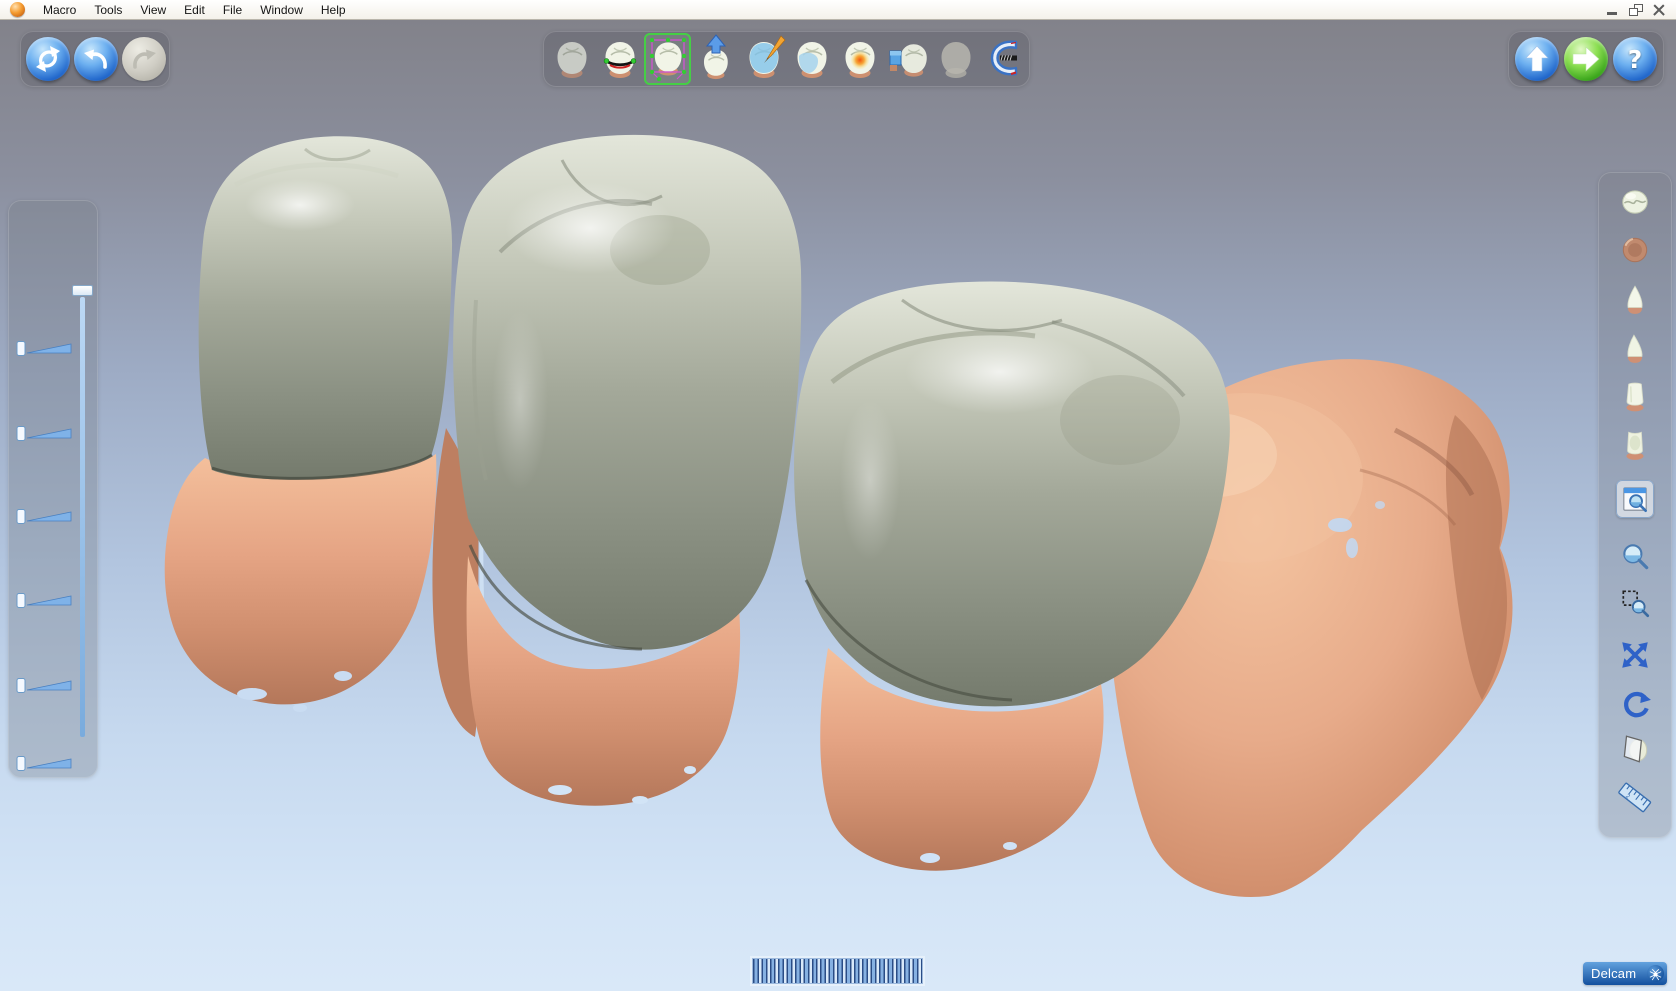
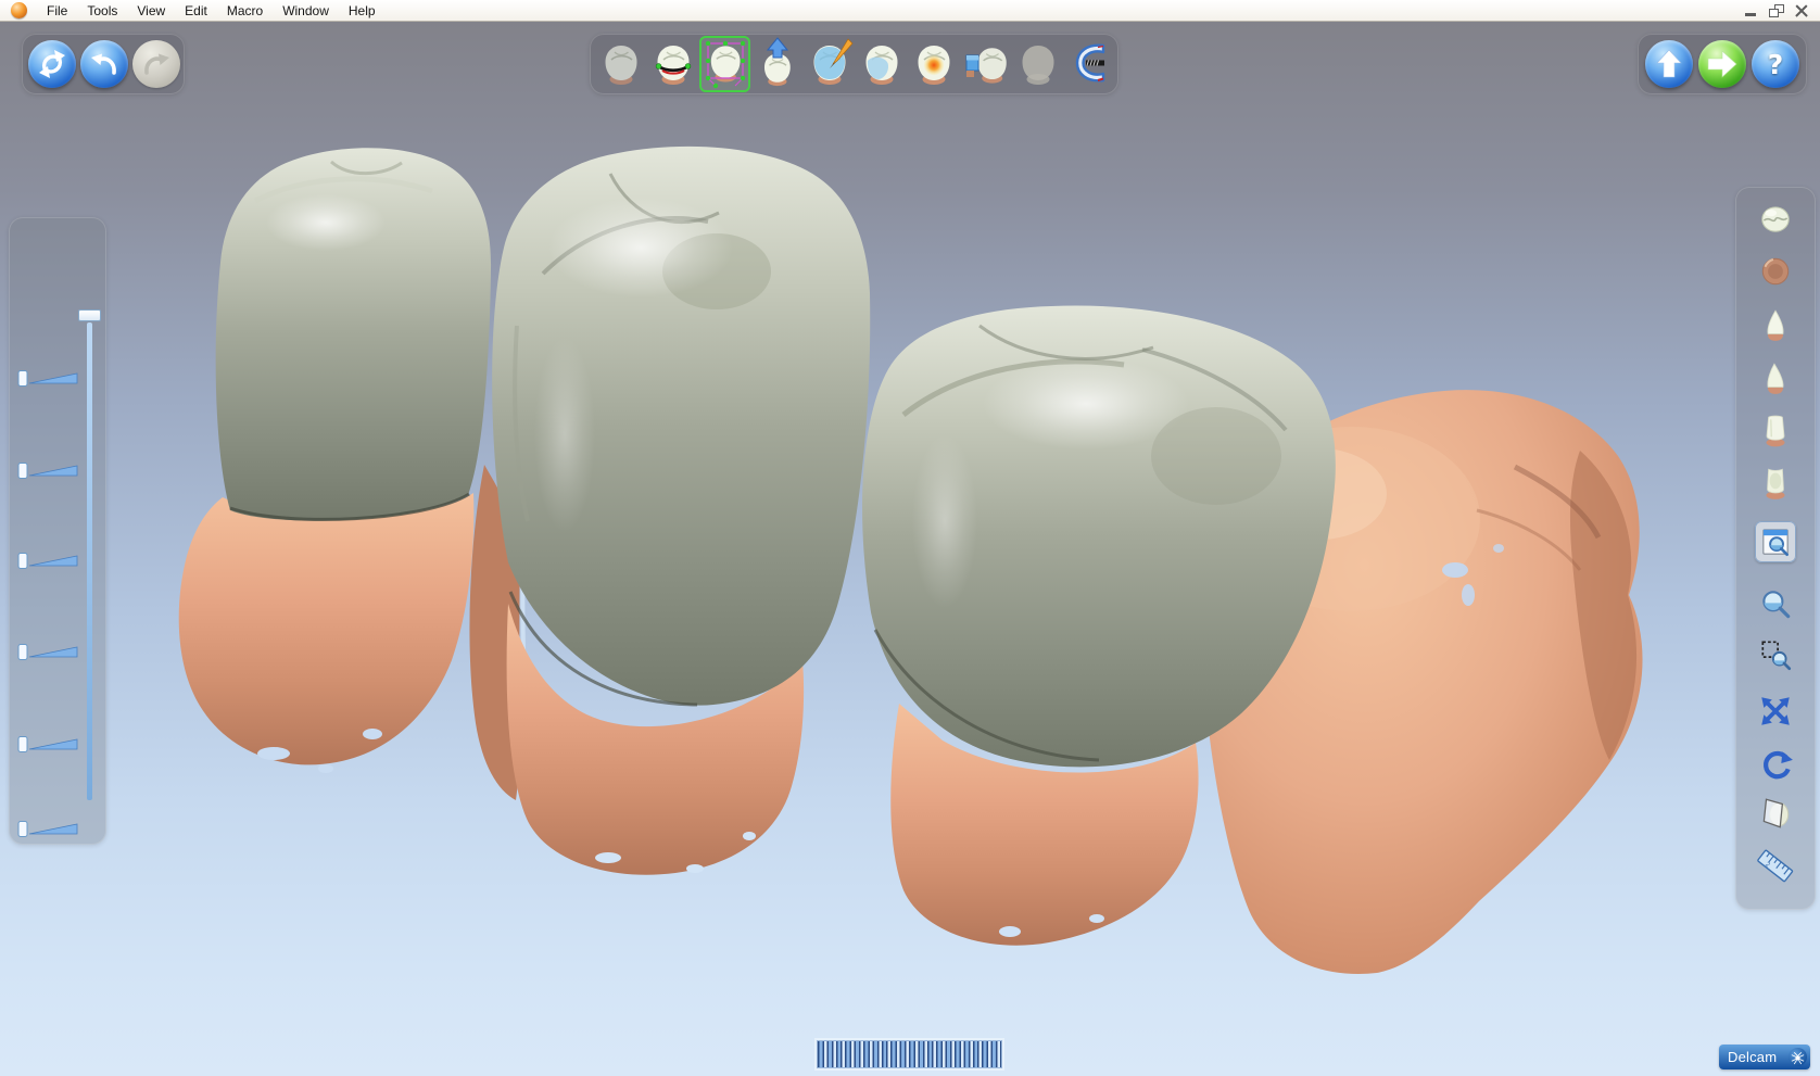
- Macro
+ File
  Tools
  View
  Edit
- File
+ Macro
  Window
  Help
  ?
  Delcam
